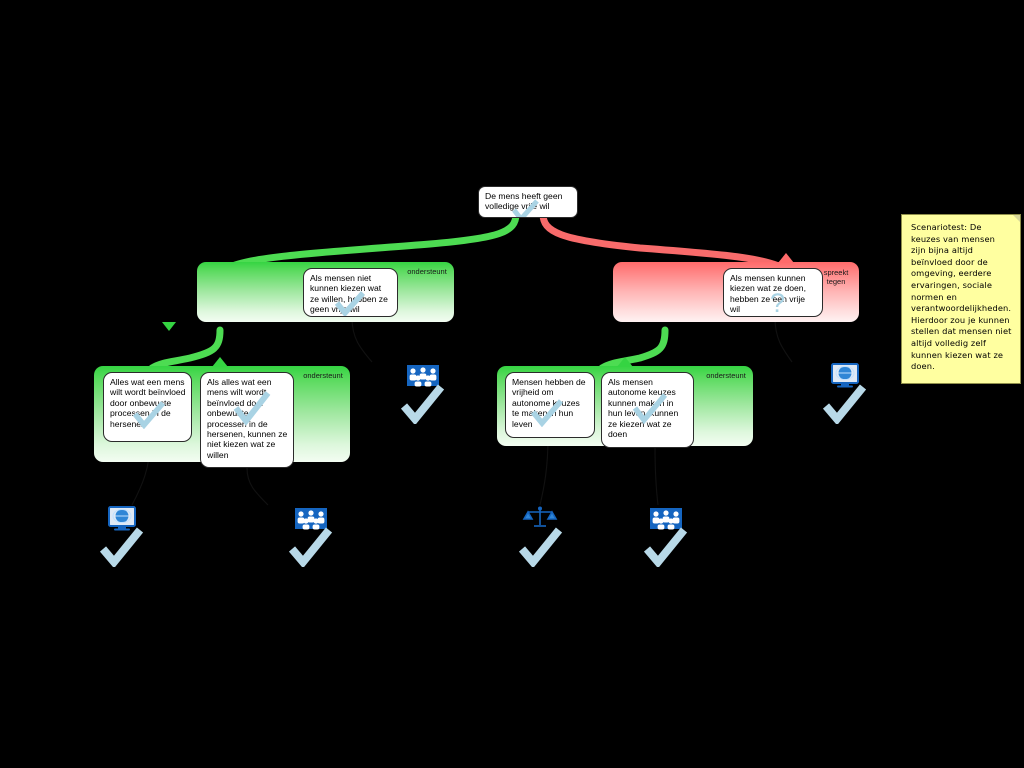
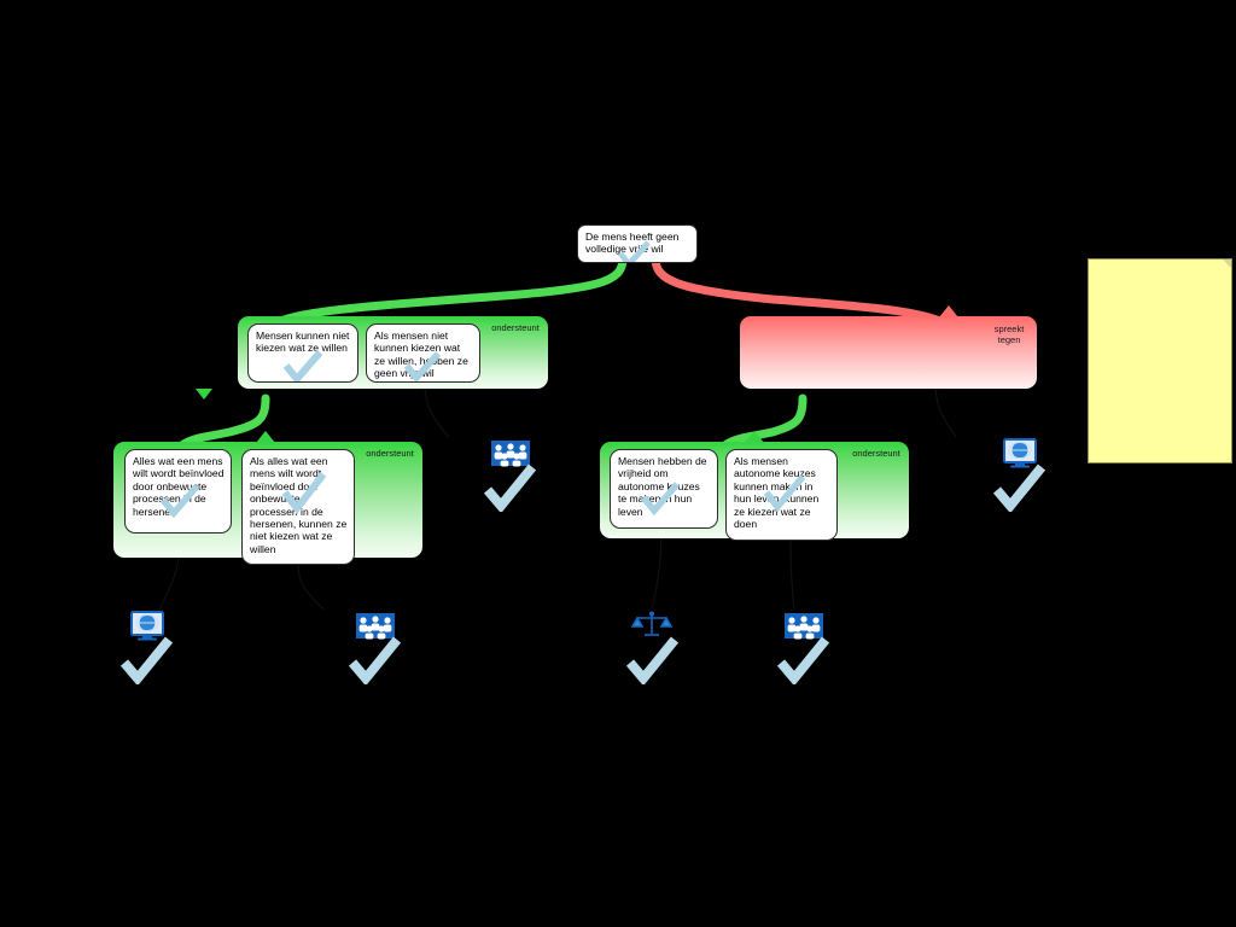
  De mens heeft geen volledige vr wil
  ondersteunt
+ Mensen kunnen niet kiezen wat ze willen
  Als mensen niet kunnen kiezen wat ze willen, hben ze geen vr wil
  spreekt
  tegen
- Als mensen kunnen kiezen wat ze doen, hebben ze een vrije wil
- ?
  ondersteunt
  Alles wat een mens wilt wordt beïnvloed door onbewute processen de hersene
  Als alles wat een mens wilt word beïnvloed do onbewue processe in de hersenen, kunnen ze niet kiezen wat ze willen
  ondersteunt
  Mensen hebben de vrijheid om autonome kuzes te maen hun leven
  Als mensen autonome keuzes kunnen mak in hun levnunnen ze kiezen wat ze doen
- Scenariotest: De keuzes van mensen zijn bijna altijd beïnvloed door de omgeving, eerdere ervaringen, sociale normen en verantwoordelijkheden. Hierdoor zou je kunnen stellen dat mensen niet altijd volledig zelf kunnen kiezen wat ze doen.
